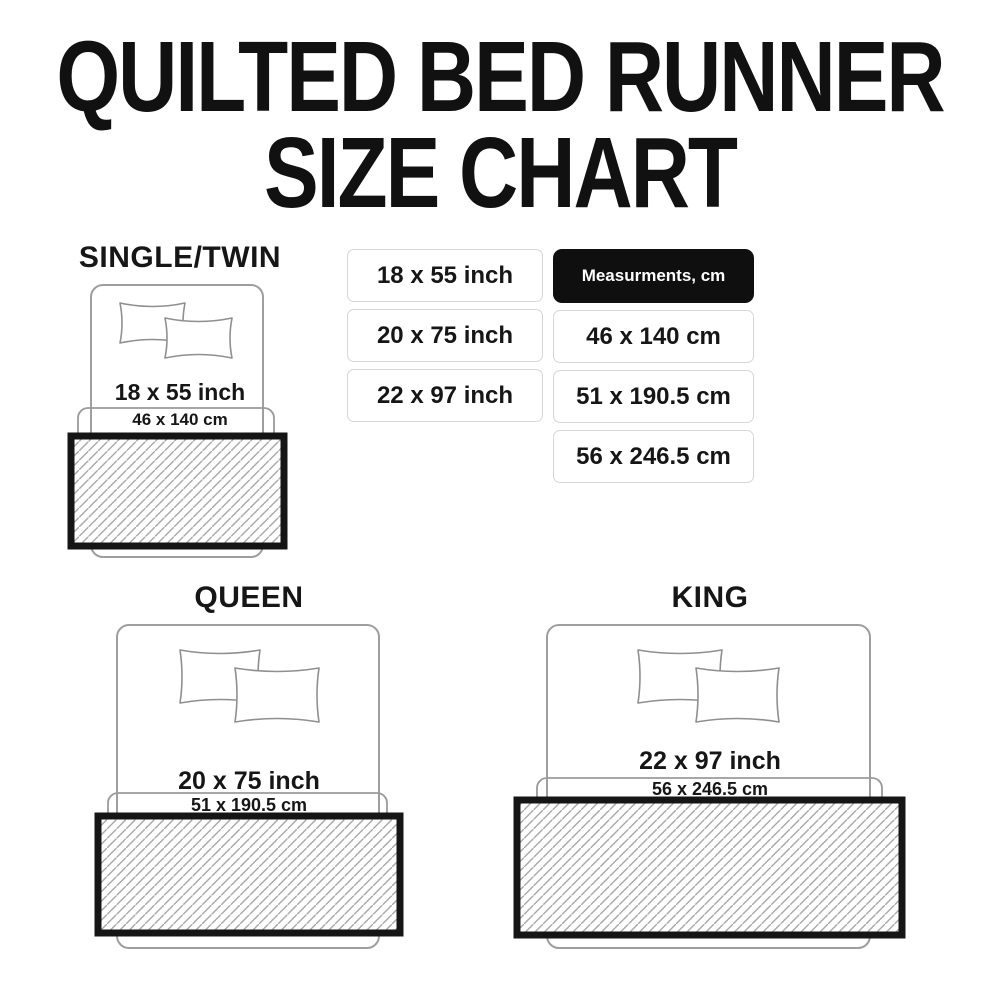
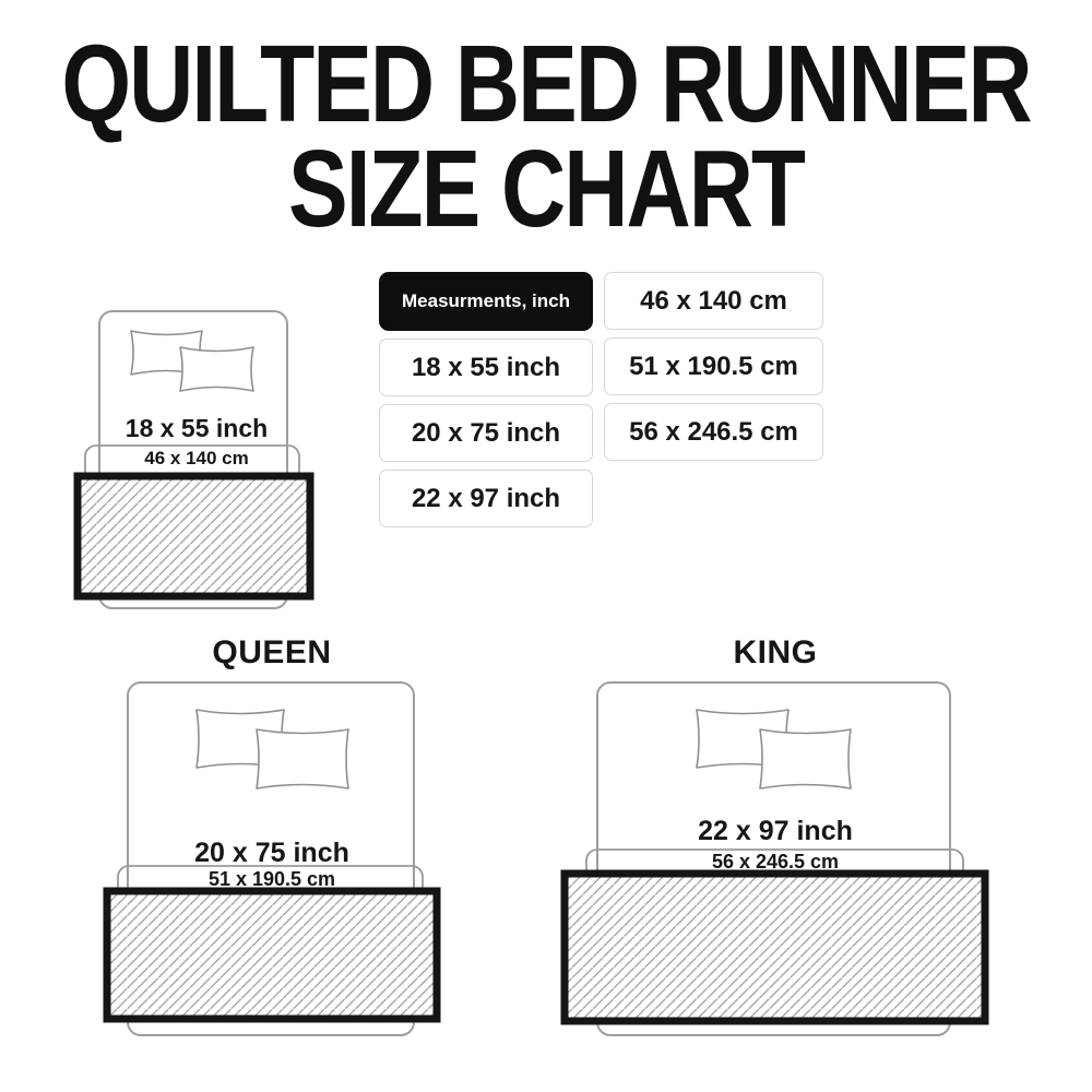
  QUILTED BED RUNNER
  SIZE CHART
+ Measurments, inch
  18 x 55 inch
  20 x 75 inch
  22 x 97 inch
- Measurments, cm
  46 x 140 cm
  51 x 190.5 cm
  56 x 246.5 cm
- SINGLE/TWIN
  18 x 55 inch
  46 x 140 cm
  QUEEN
  20 x 75 inch
  51 x 190.5 cm
  KING
  22 x 97 inch
  56 x 246.5 cm
